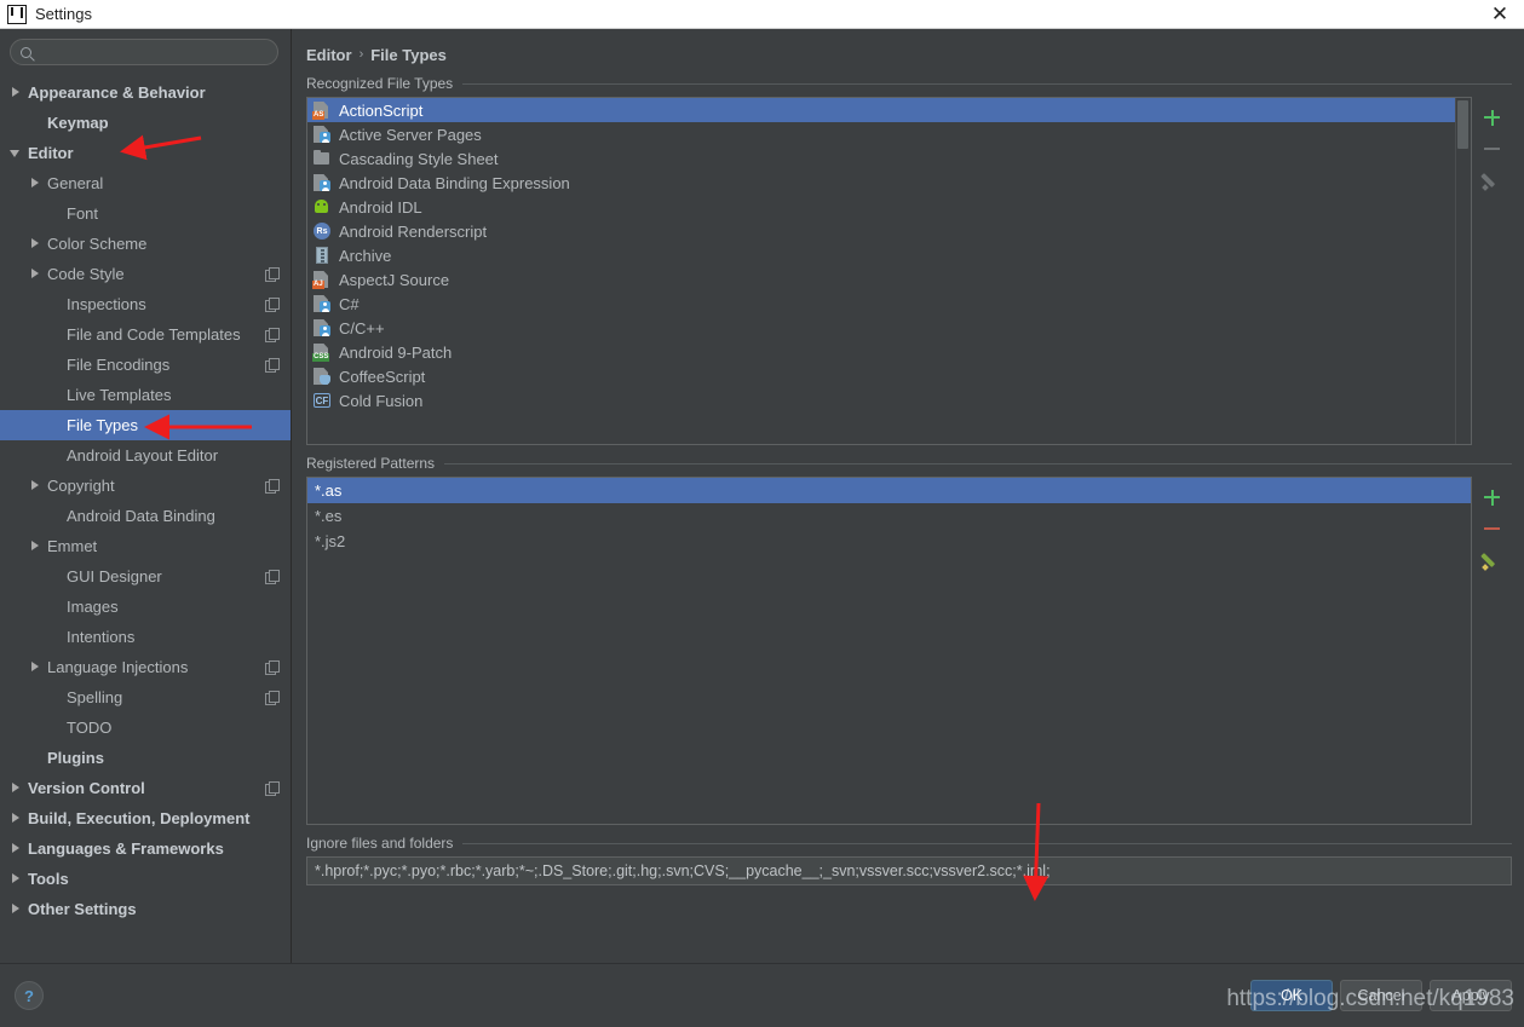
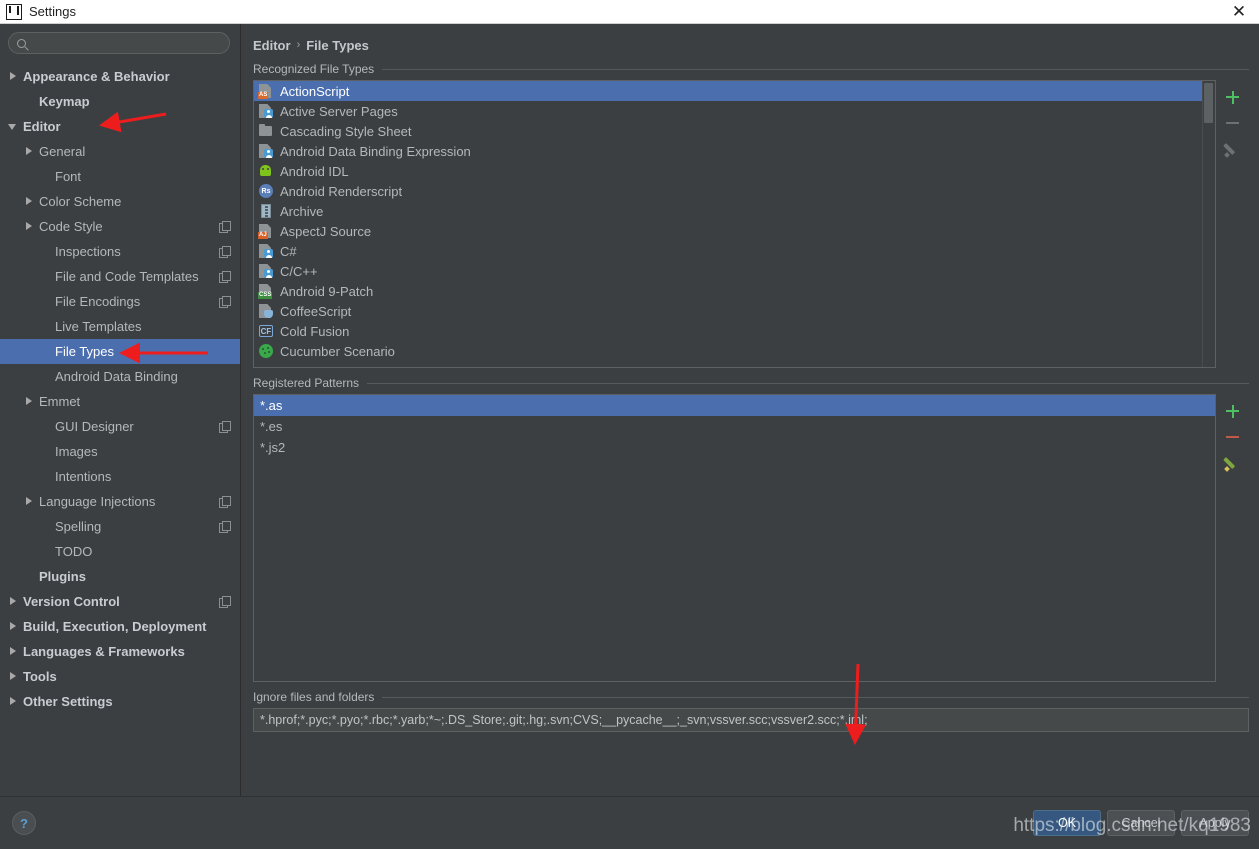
  Settings
  ✕
  Appearance & Behavior
  Keymap
  Editor
  General
  Font
  Color Scheme
  Code Style
  Inspections
  File and Code Templates
  File Encodings
  Live Templates
  File Types
- Android Layout Editor
- Copyright
  Android Data Binding
  Emmet
  GUI Designer
  Images
  Intentions
  Language Injections
  Spelling
  TODO
  Plugins
  Version Control
  Build, Execution, Deployment
  Languages & Frameworks
  Tools
  Other Settings
  Editor
  ›
  File Types
  Recognized File Types
  ActionScript
  Active Server Pages
  Cascading Style Sheet
  Android Data Binding Expression
  Android IDL
  Android Renderscript
  Archive
  AspectJ Source
  C#
  C/C++
  Android 9-Patch
  CoffeeScript
  CF
  Cold Fusion
+ Cucumber Scenario
  Registered Patterns
  *.as
  *.es
  *.js2
  Ignore files and folders
  *.hprof;*.pyc;*.pyo;*.rbc;*.yarb;*~;.DS_Store;.git;.hg;.svn;CVS;__pycache__;_svn;vssver.scc;vssver2.scc;*.il;
  ?
  OK
  Cancel
  Apply
  https://blog.csdn.net/kq1983
